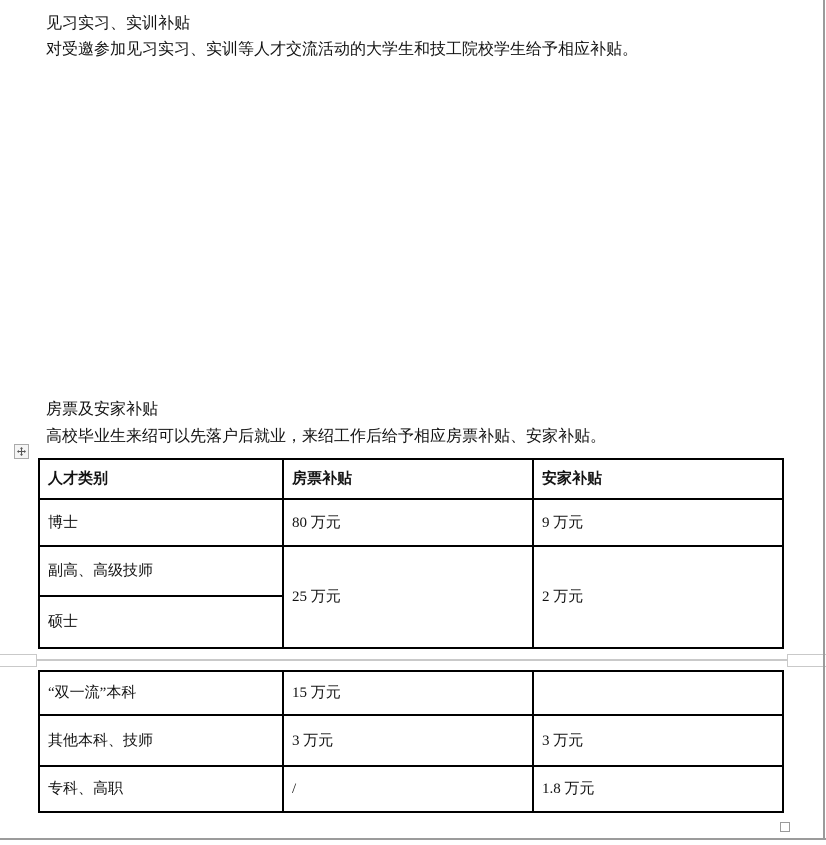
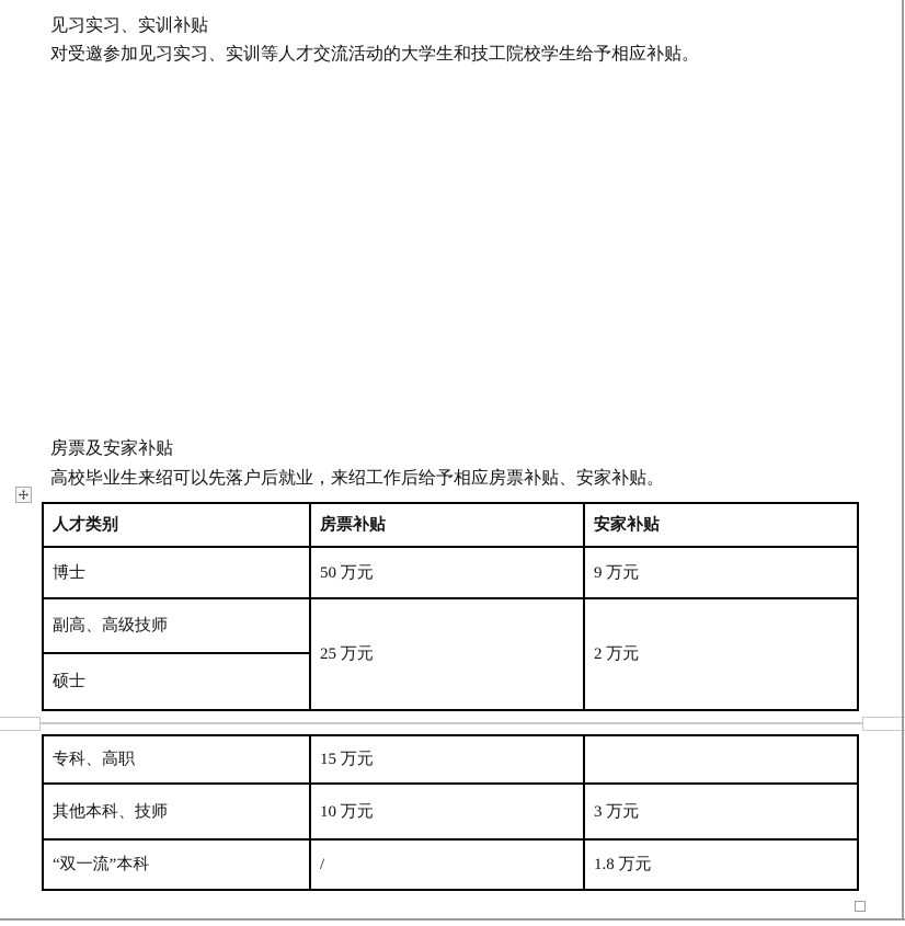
  见习实习、实训补贴
  对受邀参加见习实习、实训等人才交流活动的大学生和技工院校学生给予相应补贴。
  房票及安家补贴
  高校毕业生来绍可以先落户后就业，来绍工作后给予相应房票补贴、安家补贴。
  人才类别	房票补贴	安家补贴
- 博士	80 万元	9 万元
+ 博士	50 万元	9 万元
  副高、高级技师	25 万元	2 万元
  硕士
- “双一流”本科	15 万元
+ 专科、高职	15 万元
- 其他本科、技师	3 万元	3 万元
+ 其他本科、技师	10 万元	3 万元
- 专科、高职	/	1.8 万元
+ “双一流”本科	/	1.8 万元
